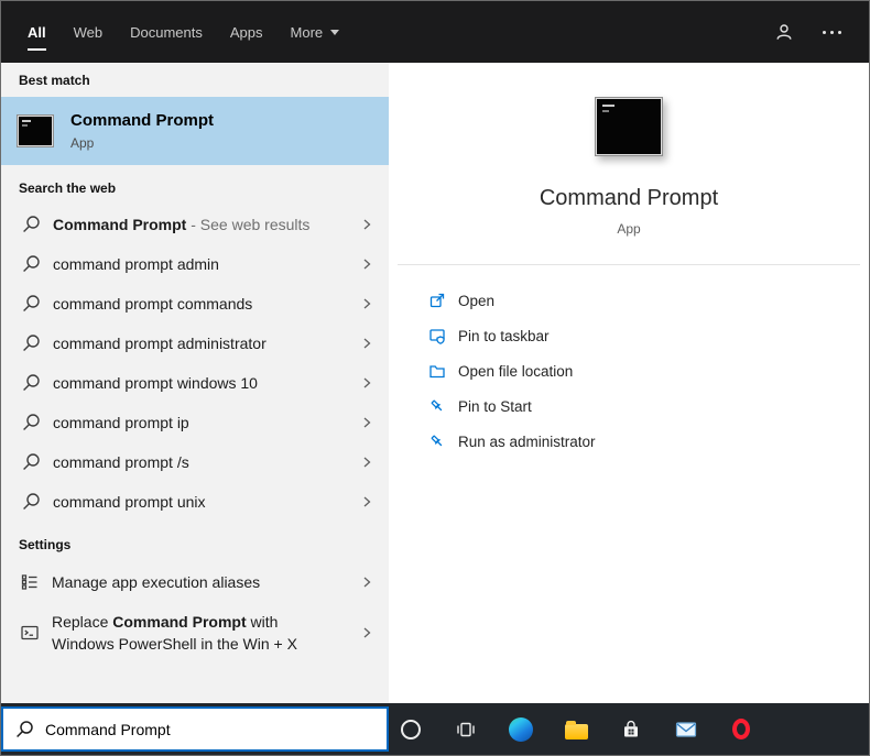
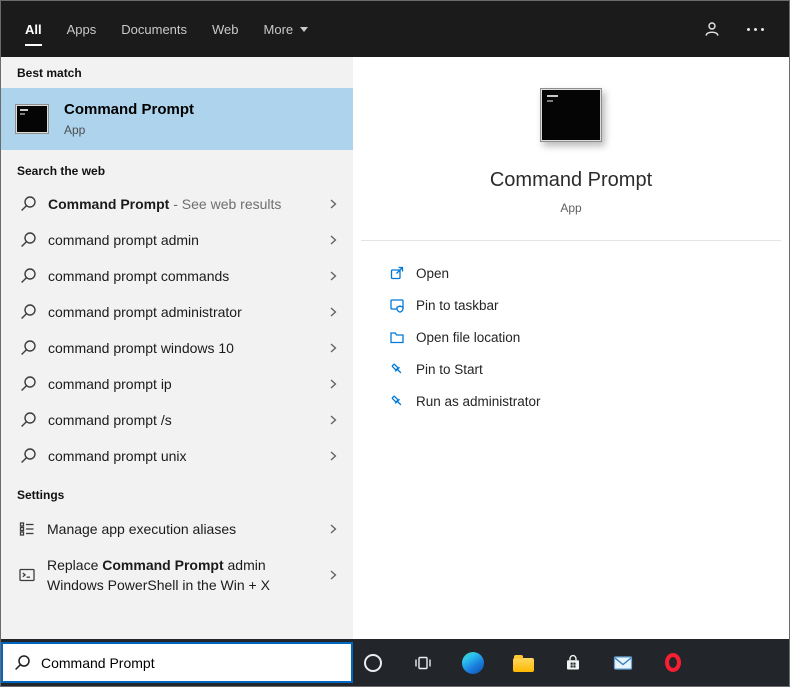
  All
- Web
+ Apps
  Documents
- Apps
+ Web
  More
  Best match
  Command Prompt
  App
  Search the web
  Command Prompt - See web results
  command prompt admin
  command prompt commands
  command prompt administrator
  command prompt windows 10
  command prompt ip
  command prompt /s
  command prompt unix
  Settings
  Manage app execution aliases
- Replace Command Prompt with Windows PowerShell in the Win + X
+ Replace Command Prompt admin Windows PowerShell in the Win + X
  Command Prompt
  App
  Open
  Pin to taskbar
  Open file location
  Pin to Start
  Run as administrator
  Command Prompt
